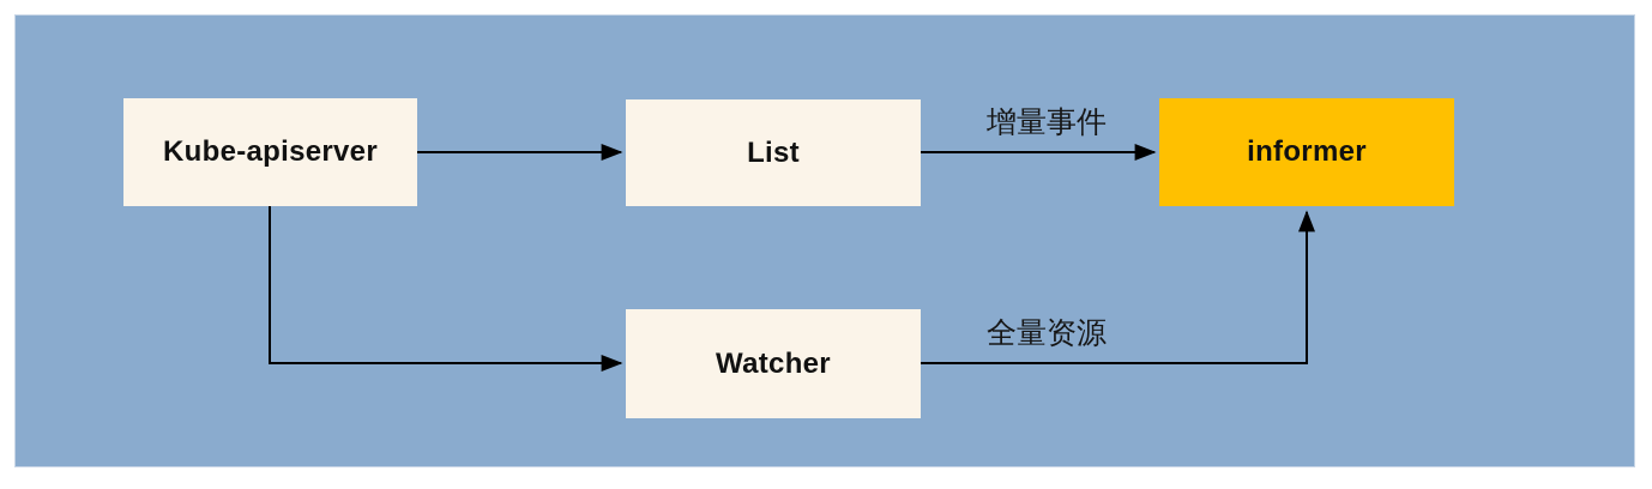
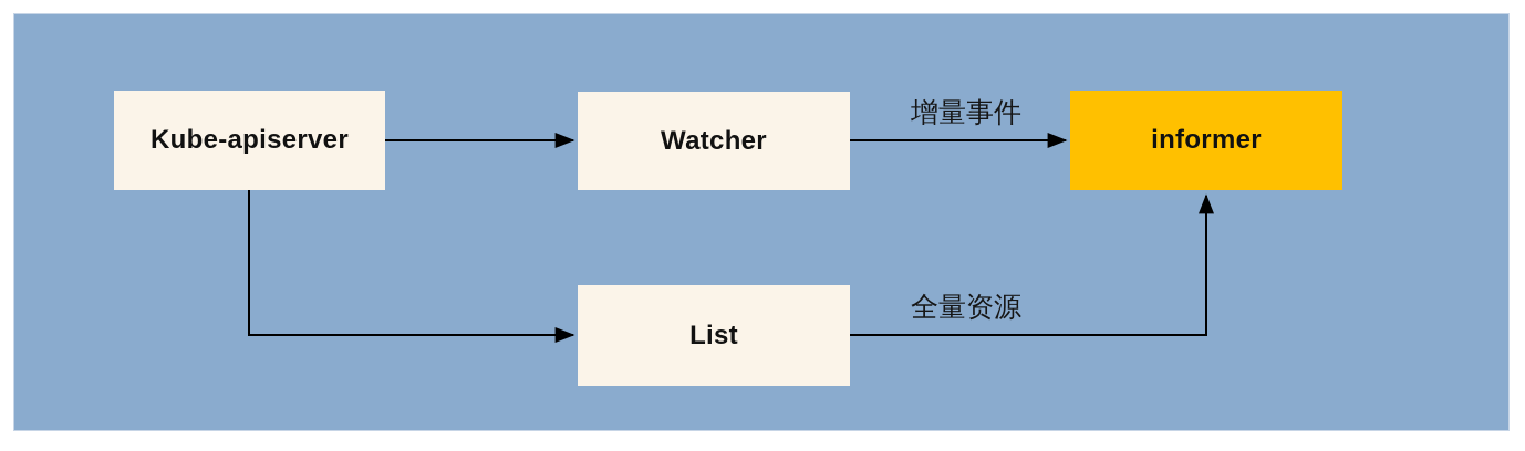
  Kube-apiserver
- List
+ Watcher
  informer
- Watcher
+ List
  增量事件
  全量资源
